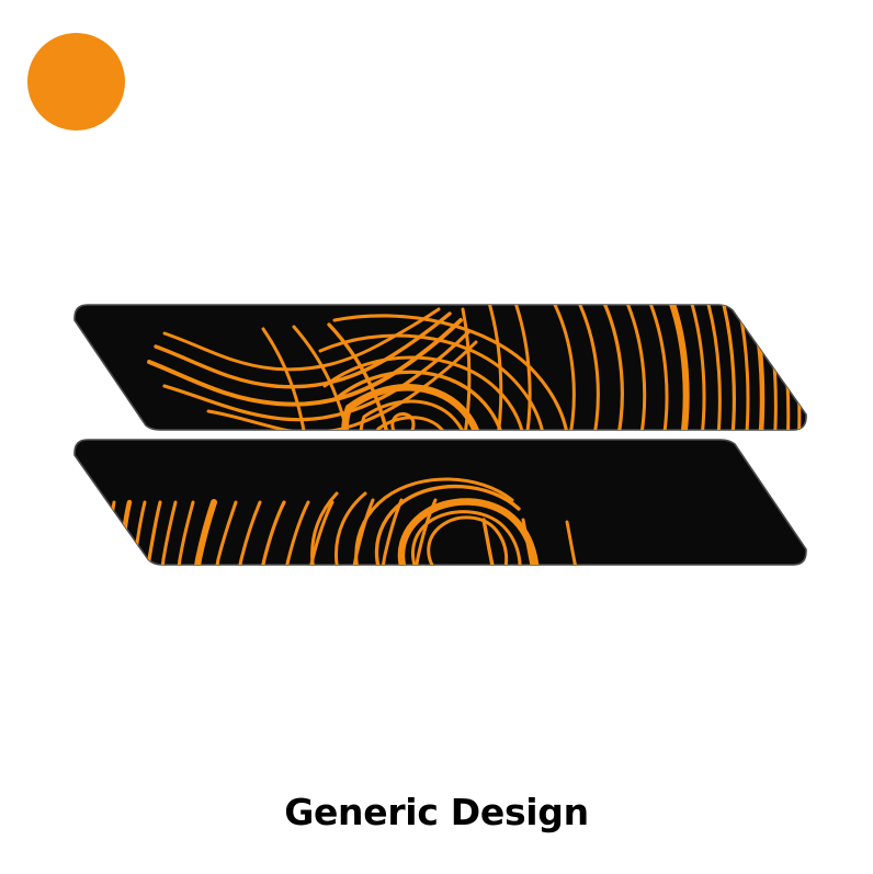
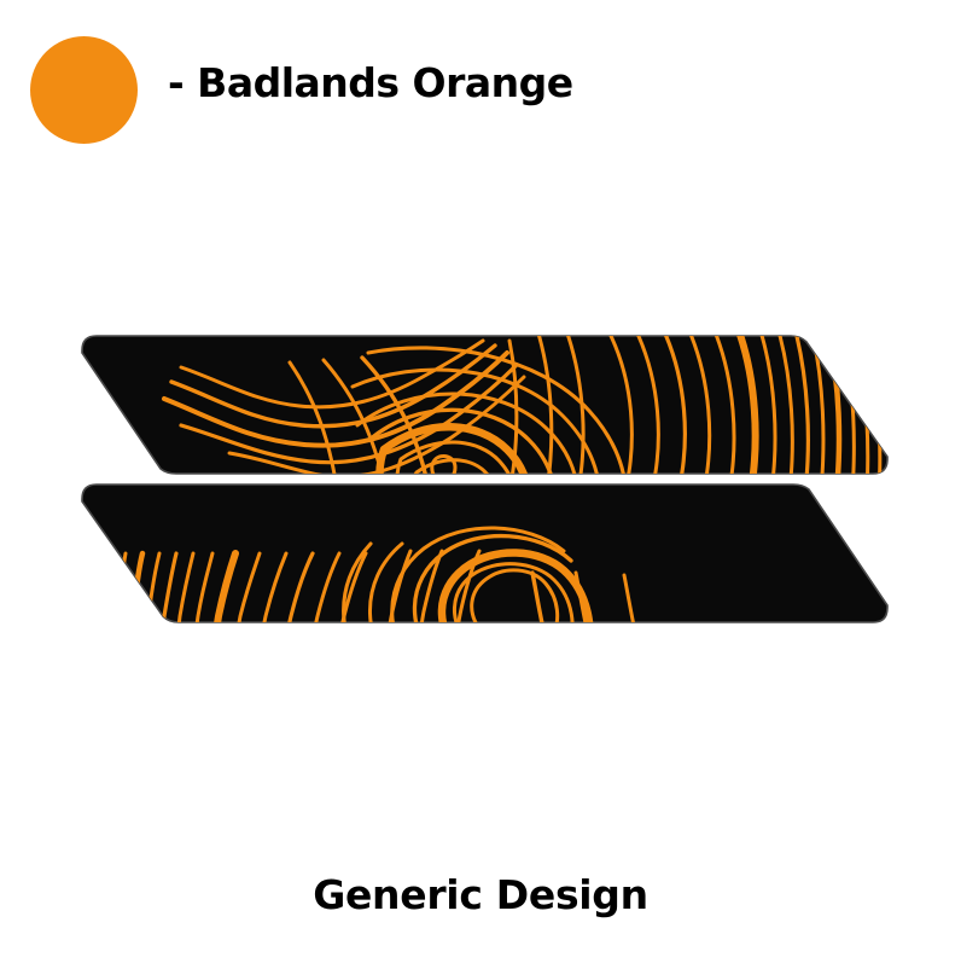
+ - Badlands Orange
  Generic Design
